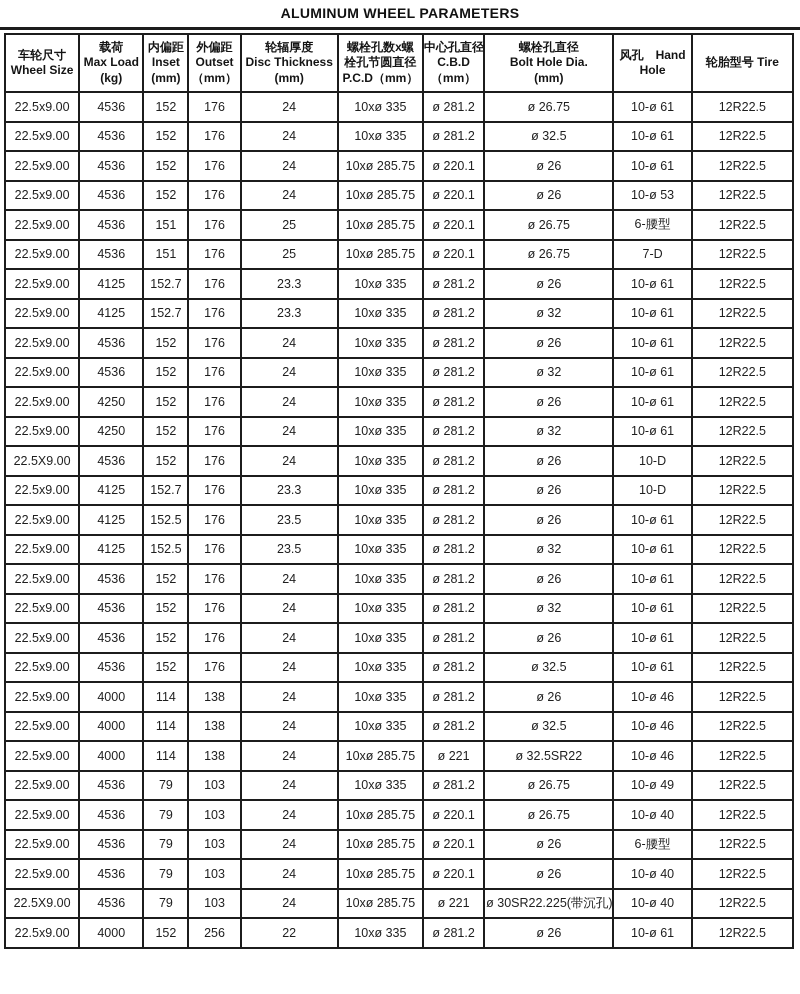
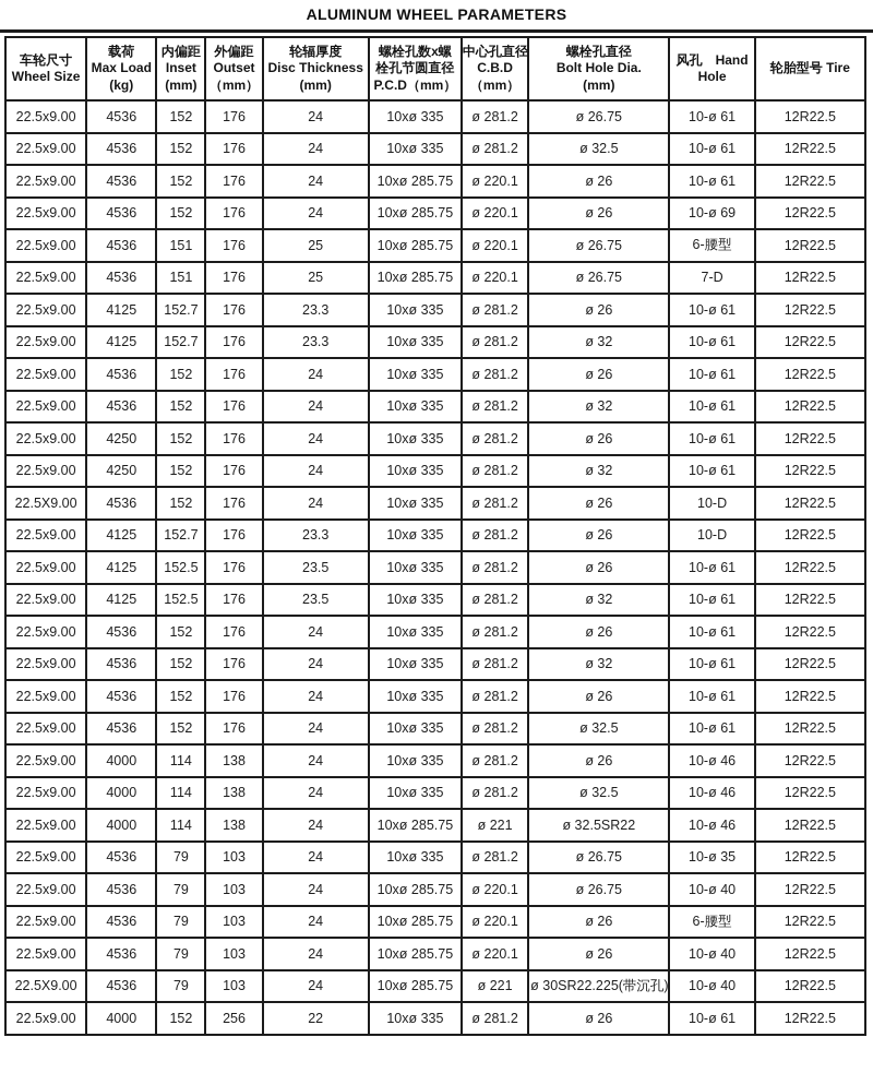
  ALUMINUM WHEEL PARAMETERS
  车轮尺寸Wheel Size	载荷Max Load(kg)	内偏距Inset(mm)	外偏距Outset（mm）	轮辐厚度Disc Thickness(mm)	螺栓孔数x螺栓孔节圆直径P.C.D（mm）	中心孔直径C.B.D（mm）	螺栓孔直径Bolt Hole Dia.(mm)	风孔 HandHole	轮胎型号 Tire
  22.5x9.00	4536	152	176	24	10xø 335	ø 281.2	ø 26.75	10-ø 61	12R22.5
  22.5x9.00	4536	152	176	24	10xø 335	ø 281.2	ø 32.5	10-ø 61	12R22.5
  22.5x9.00	4536	152	176	24	10xø 285.75	ø 220.1	ø 26	10-ø 61	12R22.5
- 22.5x9.00	4536	152	176	24	10xø 285.75	ø 220.1	ø 26	10-ø 53	12R22.5
+ 22.5x9.00	4536	152	176	24	10xø 285.75	ø 220.1	ø 26	10-ø 69	12R22.5
  22.5x9.00	4536	151	176	25	10xø 285.75	ø 220.1	ø 26.75	6-腰型	12R22.5
  22.5x9.00	4536	151	176	25	10xø 285.75	ø 220.1	ø 26.75	7-D	12R22.5
  22.5x9.00	4125	152.7	176	23.3	10xø 335	ø 281.2	ø 26	10-ø 61	12R22.5
  22.5x9.00	4125	152.7	176	23.3	10xø 335	ø 281.2	ø 32	10-ø 61	12R22.5
  22.5x9.00	4536	152	176	24	10xø 335	ø 281.2	ø 26	10-ø 61	12R22.5
  22.5x9.00	4536	152	176	24	10xø 335	ø 281.2	ø 32	10-ø 61	12R22.5
  22.5x9.00	4250	152	176	24	10xø 335	ø 281.2	ø 26	10-ø 61	12R22.5
  22.5x9.00	4250	152	176	24	10xø 335	ø 281.2	ø 32	10-ø 61	12R22.5
  22.5X9.00	4536	152	176	24	10xø 335	ø 281.2	ø 26	10-D	12R22.5
  22.5x9.00	4125	152.7	176	23.3	10xø 335	ø 281.2	ø 26	10-D	12R22.5
  22.5x9.00	4125	152.5	176	23.5	10xø 335	ø 281.2	ø 26	10-ø 61	12R22.5
  22.5x9.00	4125	152.5	176	23.5	10xø 335	ø 281.2	ø 32	10-ø 61	12R22.5
  22.5x9.00	4536	152	176	24	10xø 335	ø 281.2	ø 26	10-ø 61	12R22.5
  22.5x9.00	4536	152	176	24	10xø 335	ø 281.2	ø 32	10-ø 61	12R22.5
  22.5x9.00	4536	152	176	24	10xø 335	ø 281.2	ø 26	10-ø 61	12R22.5
  22.5x9.00	4536	152	176	24	10xø 335	ø 281.2	ø 32.5	10-ø 61	12R22.5
  22.5x9.00	4000	114	138	24	10xø 335	ø 281.2	ø 26	10-ø 46	12R22.5
  22.5x9.00	4000	114	138	24	10xø 335	ø 281.2	ø 32.5	10-ø 46	12R22.5
  22.5x9.00	4000	114	138	24	10xø 285.75	ø 221	ø 32.5SR22	10-ø 46	12R22.5
- 22.5x9.00	4536	79	103	24	10xø 335	ø 281.2	ø 26.75	10-ø 49	12R22.5
+ 22.5x9.00	4536	79	103	24	10xø 335	ø 281.2	ø 26.75	10-ø 35	12R22.5
  22.5x9.00	4536	79	103	24	10xø 285.75	ø 220.1	ø 26.75	10-ø 40	12R22.5
  22.5x9.00	4536	79	103	24	10xø 285.75	ø 220.1	ø 26	6-腰型	12R22.5
  22.5x9.00	4536	79	103	24	10xø 285.75	ø 220.1	ø 26	10-ø 40	12R22.5
  22.5X9.00	4536	79	103	24	10xø 285.75	ø 221	ø 30SR22.225(带沉孔)	10-ø 40	12R22.5
  22.5x9.00	4000	152	256	22	10xø 335	ø 281.2	ø 26	10-ø 61	12R22.5
